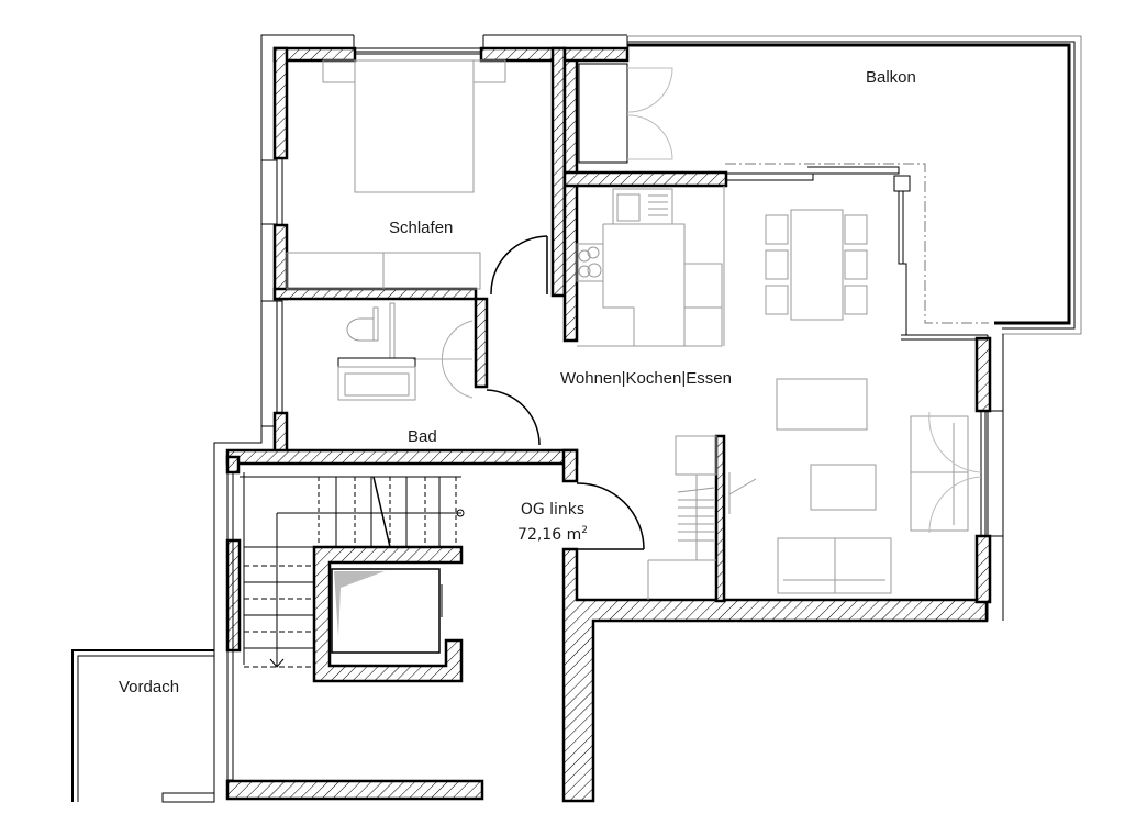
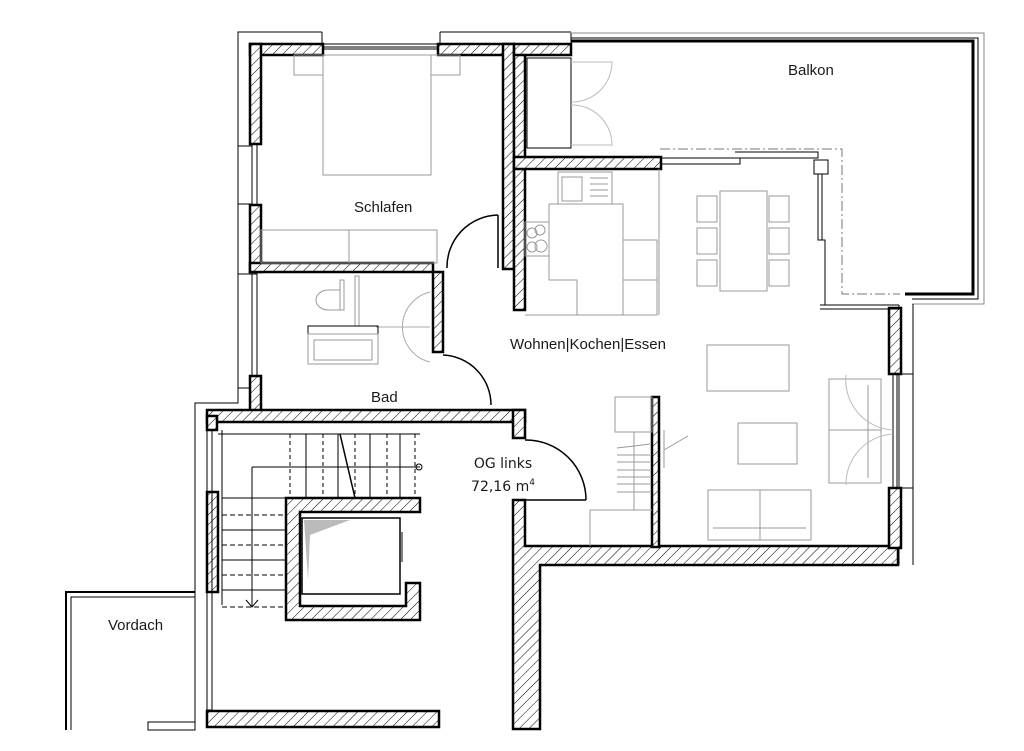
  Schlafen
  Bad
  Wohnen|Kochen|Essen
  Balkon
  Vordach
  OG links
- 72,16 m2
+ 72,16 m4
